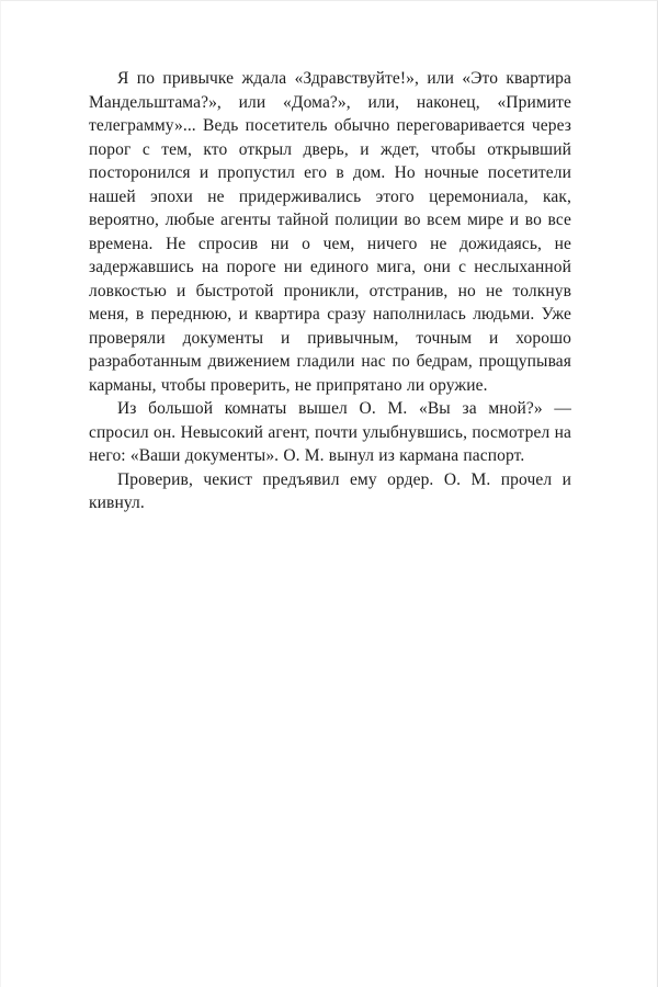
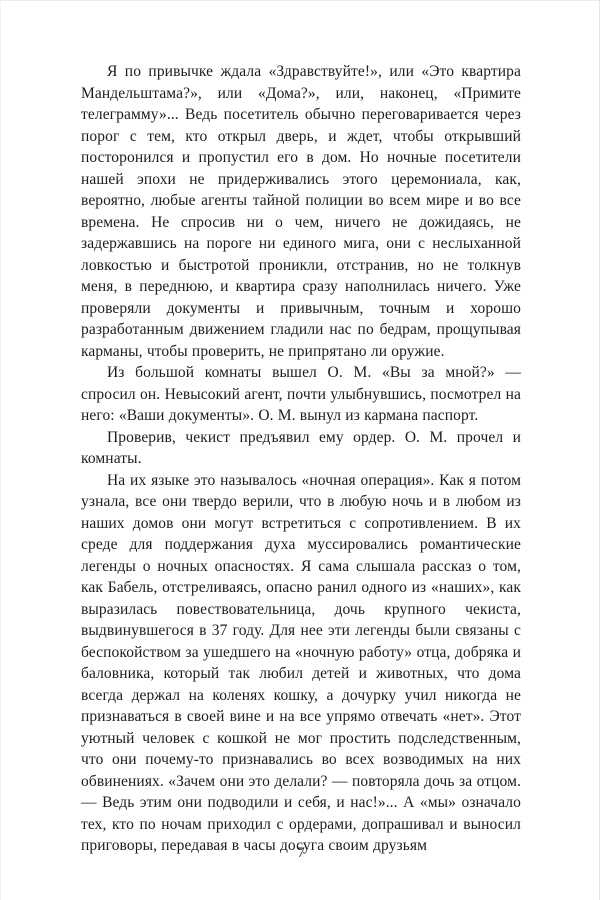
- Я по привычке ждала «Здравствуйте!», или «Это квартира Мандельштама?», или «Дома?», или, наконец, «Примите телеграмму»... Ведь посетитель обычно переговаривается через порог с тем, кто открыл дверь, и ждет, чтобы открывший посторонился и пропустил его в дом. Но ночные посетители нашей эпохи не придерживались этого церемониала, как, вероятно, любые агенты тайной полиции во всем мире и во все времена. Не спросив ни о чем, ничего не дожидаясь, не задержавшись на пороге ни единого мига, они с неслыханной ловкостью и быстротой проникли, отстранив, но не толкнув меня, в переднюю, и квартира сразу наполнилась людьми. Уже проверяли документы и привычным, точным и хорошо разработанным движением гладили нас по бедрам, прощупывая карманы, чтобы проверить, не припрятано ли оружие.
+ Я по привычке ждала «Здравствуйте!», или «Это квартира Мандельштама?», или «Дома?», или, наконец, «Примите телеграмму»... Ведь посетитель обычно переговаривается через порог с тем, кто открыл дверь, и ждет, чтобы открывший посторонился и пропустил его в дом. Но ночные посетители нашей эпохи не придерживались этого церемониала, как, вероятно, любые агенты тайной полиции во всем мире и во все времена. Не спросив ни о чем, ничего не дожидаясь, не задержавшись на пороге ни единого мига, они с неслыханной ловкостью и быстротой проникли, отстранив, но не толкнув меня, в переднюю, и квартира сразу наполнилась ничего. Уже проверяли документы и привычным, точным и хорошо разработанным движением гладили нас по бедрам, прощупывая карманы, чтобы проверить, не припрятано ли оружие.
  Из большой комнаты вышел О. М. «Вы за мной?» — спросил он. Невысокий агент, почти улыбнувшись, посмотрел на него: «Ваши документы». О. М. вынул из кармана паспорт.
- Проверив, чекист предъявил ему ордер. О. М. прочел и кивнул.
+ Проверив, чекист предъявил ему ордер. О. М. прочел и комнаты.
+ На их языке это называлось «ночная операция». Как я потом узнала, все они твердо верили, что в любую ночь и в любом из наших домов они могут встретиться с сопротивлением. В их среде для поддержания духа муссировались романтические легенды о ночных опасностях. Я сама слышала рассказ о том, как Бабель, отстреливаясь, опасно ранил одного из «наших», как выразилась повествовательница, дочь крупного чекиста, выдвинувшегося в 37 году. Для нее эти легенды были связаны с беспокойством за ушедшего на «ночную работу» отца, добряка и баловника, который так любил детей и животных, что дома всегда держал на коленях кошку, а дочурку учил никогда не признаваться в своей вине и на все упрямо отвечать «нет». Этот уютный человек с кошкой не мог простить подследственным, что они почему-то признавались во всех возводимых на них обвинениях. «Зачем они это делали? — повторяла дочь за отцом. — Ведь этим они подводили и себя, и нас!»... А «мы» означало тех, кто по ночам приходил с ордерами, допрашивал и выносил приговоры, передавая в часы досуга своим друзьям
+ 7
